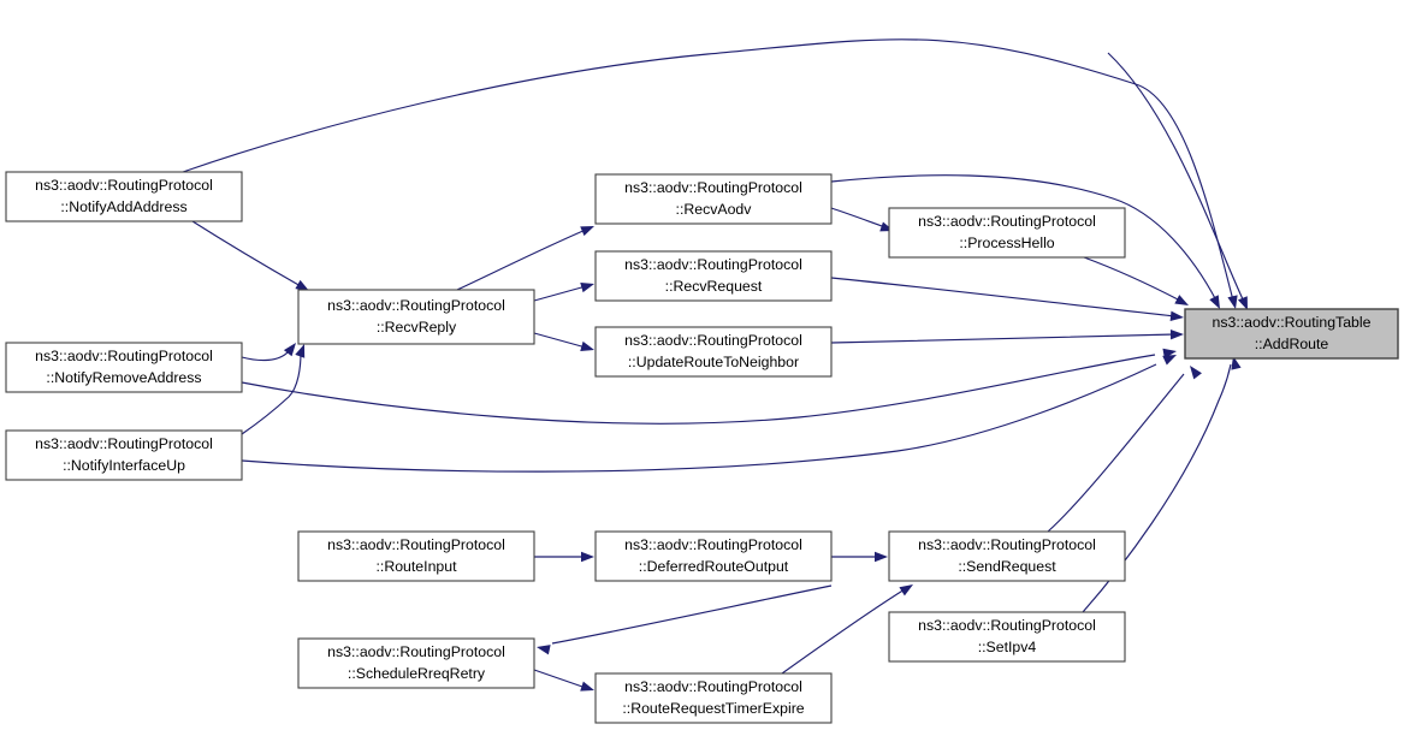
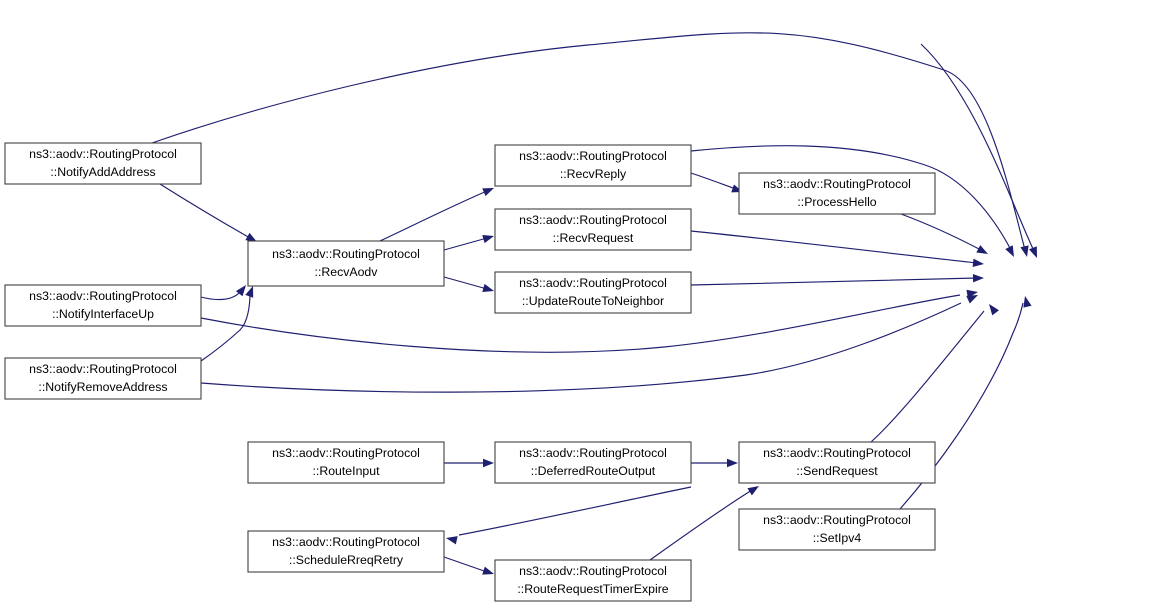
  ns3::aodv::RoutingProtocol
  ::NotifyAddAddress
  ns3::aodv::RoutingProtocol
- ::RecvAodv
+ ::RecvReply
  ns3::aodv::RoutingProtocol
  ::ProcessHello
  ns3::aodv::RoutingProtocol
  ::RecvRequest
  ns3::aodv::RoutingProtocol
- ::RecvReply
+ ::RecvAodv
- ns3::aodv::RoutingTable
- ::AddRoute
  ns3::aodv::RoutingProtocol
  ::UpdateRouteToNeighbor
  ns3::aodv::RoutingProtocol
- ::NotifyRemoveAddress
+ ::NotifyInterfaceUp
  ns3::aodv::RoutingProtocol
- ::NotifyInterfaceUp
+ ::NotifyRemoveAddress
  ns3::aodv::RoutingProtocol
  ::RouteInput
  ns3::aodv::RoutingProtocol
  ::DeferredRouteOutput
  ns3::aodv::RoutingProtocol
  ::SendRequest
  ns3::aodv::RoutingProtocol
  ::SetIpv4
  ns3::aodv::RoutingProtocol
  ::ScheduleRreqRetry
  ns3::aodv::RoutingProtocol
  ::RouteRequestTimerExpire
